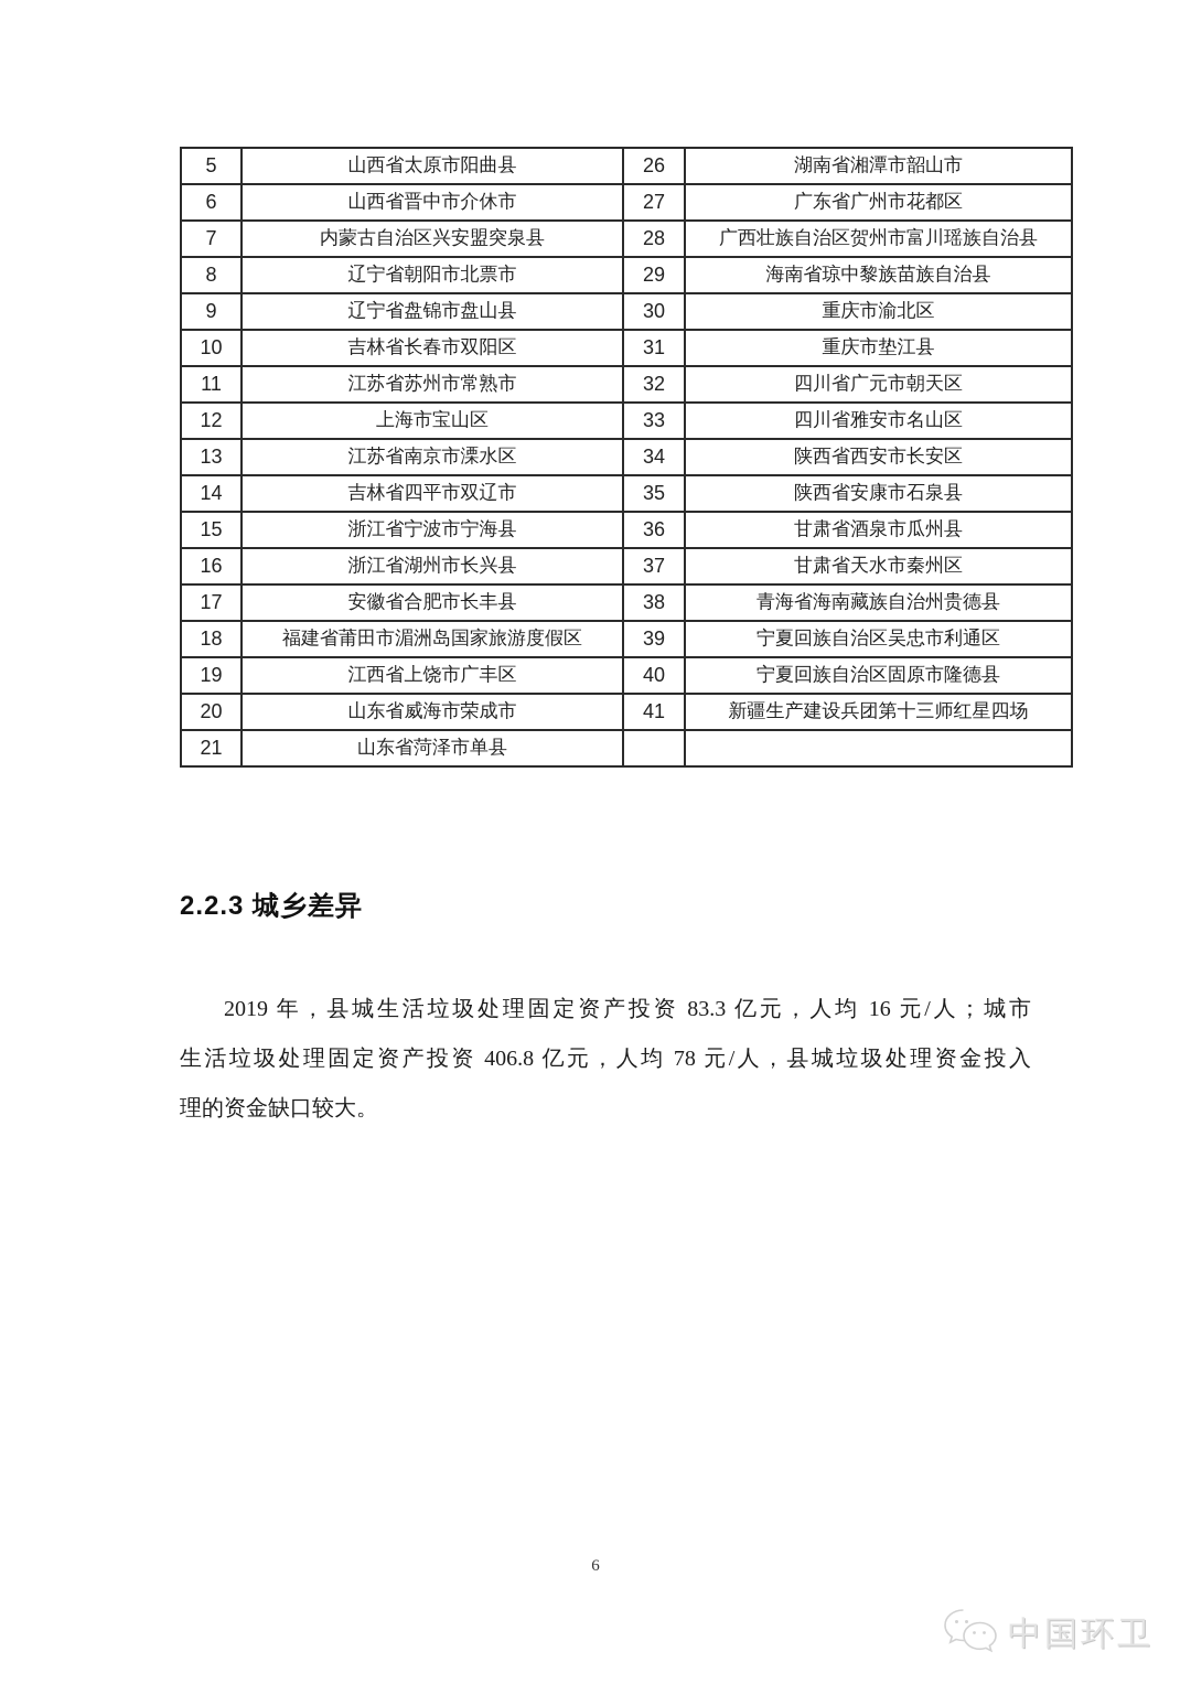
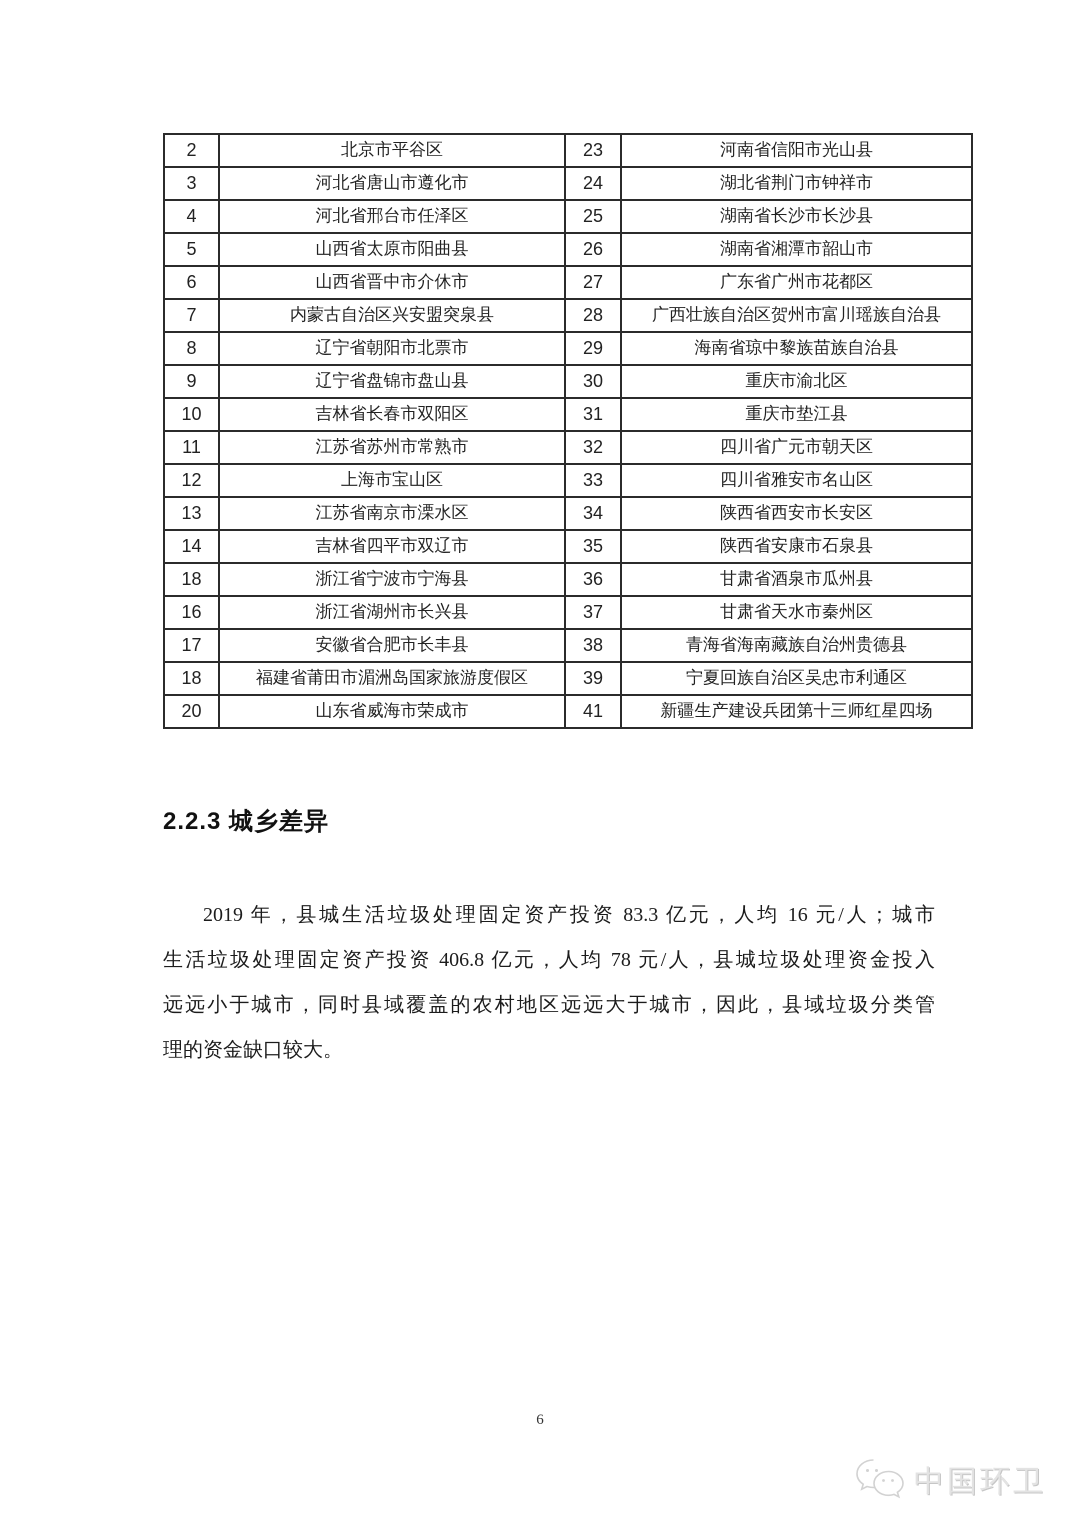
+ 2	北京市平谷区	23	河南省信阳市光山县
+ 3	河北省唐山市遵化市	24	湖北省荆门市钟祥市
+ 4	河北省邢台市任泽区	25	湖南省长沙市长沙县
  5	山西省太原市阳曲县	26	湖南省湘潭市韶山市
  6	山西省晋中市介休市	27	广东省广州市花都区
  7	内蒙古自治区兴安盟突泉县	28	广西壮族自治区贺州市富川瑶族自治县
  8	辽宁省朝阳市北票市	29	海南省琼中黎族苗族自治县
  9	辽宁省盘锦市盘山县	30	重庆市渝北区
  10	吉林省长春市双阳区	31	重庆市垫江县
  11	江苏省苏州市常熟市	32	四川省广元市朝天区
  12	上海市宝山区	33	四川省雅安市名山区
  13	江苏省南京市溧水区	34	陕西省西安市长安区
  14	吉林省四平市双辽市	35	陕西省安康市石泉县
- 15	浙江省宁波市宁海县	36	甘肃省酒泉市瓜州县
+ 18	浙江省宁波市宁海县	36	甘肃省酒泉市瓜州县
  16	浙江省湖州市长兴县	37	甘肃省天水市秦州区
  17	安徽省合肥市长丰县	38	青海省海南藏族自治州贵德县
  18	福建省莆田市湄洲岛国家旅游度假区	39	宁夏回族自治区吴忠市利通区
- 19	江西省上饶市广丰区	40	宁夏回族自治区固原市隆德县
  20	山东省威海市荣成市	41	新疆生产建设兵团第十三师红星四场
- 21	山东省菏泽市单县
  2.2.3 城乡差异
  2019 年，县城生活垃圾处理固定资产投资 83.3 亿元，人均 16 元/人；城市
  生活垃圾处理固定资产投资 406.8 亿元，人均 78 元/人，县城垃圾处理资金投入
+ 远远小于城市，同时县域覆盖的农村地区远远大于城市，因此，县域垃圾分类管
  理的资金缺口较大。
  6
  中国环卫
